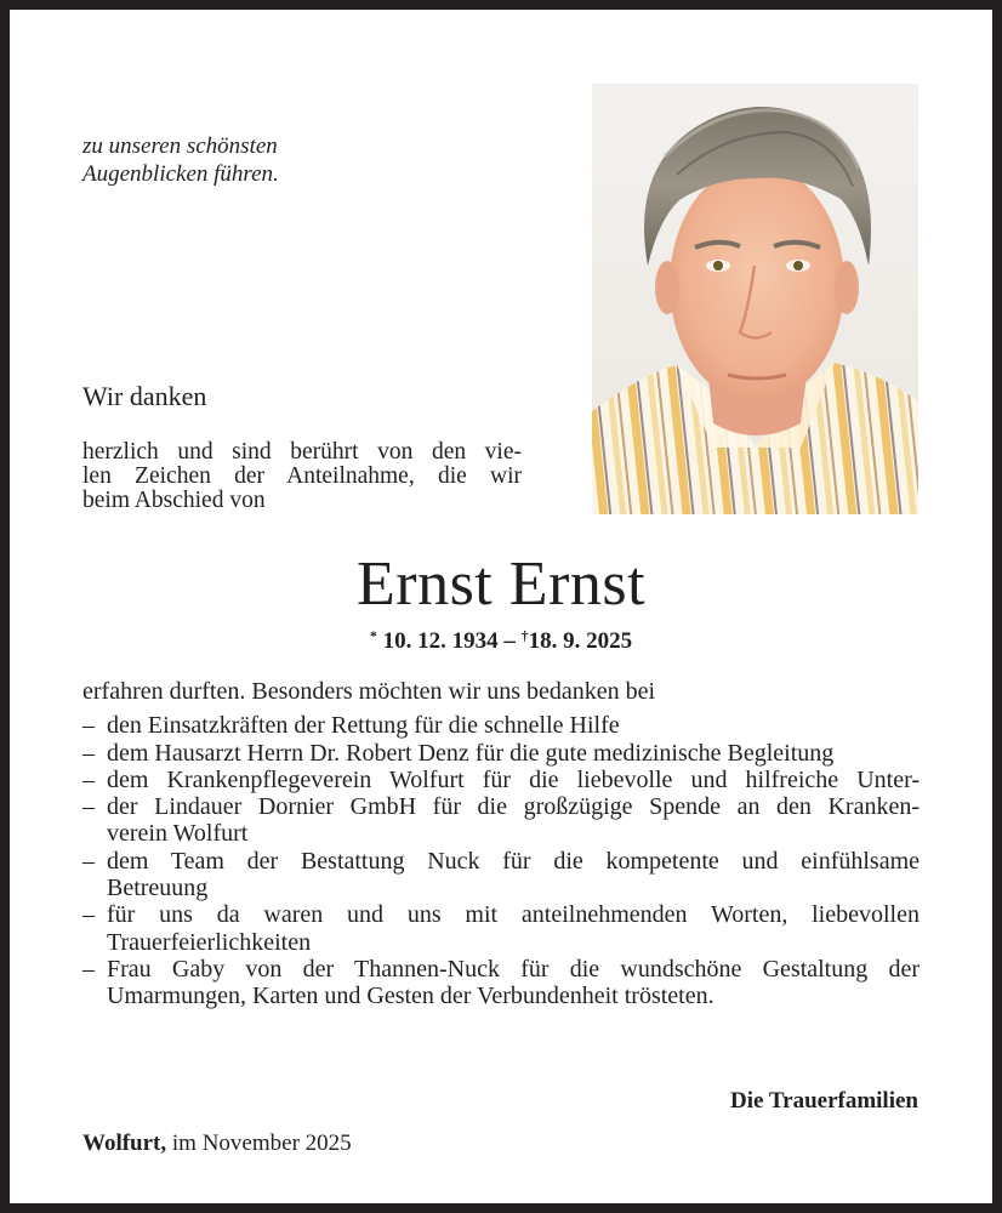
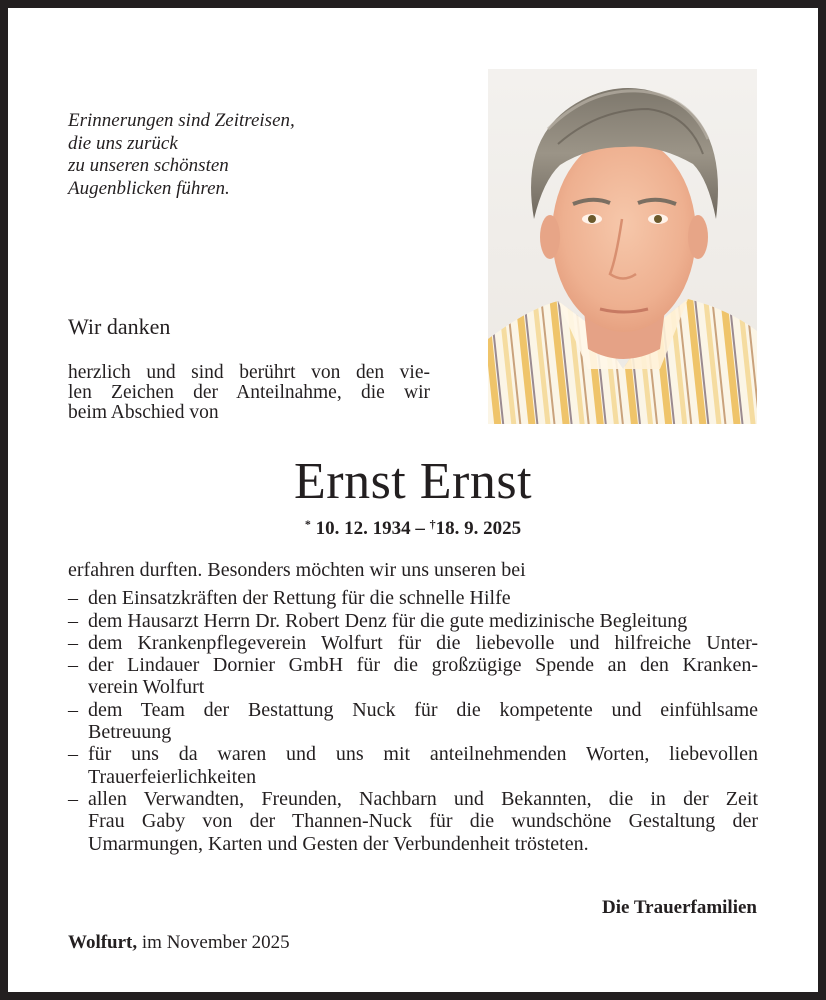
+ Erinnerungen sind Zeitreisen,
+ die uns zurück
  zu unseren schönsten
  Augenblicken führen.
  Wir danken
  herzlich und sind berührt von den vie-
  len Zeichen der Anteilnahme, die wir
  beim Abschied von
  Ernst Ernst
  * 10. 12. 1934 – †18. 9. 2025
- erfahren durften. Besonders möchten wir uns bedanken bei
+ erfahren durften. Besonders möchten wir uns unseren bei
  –
  den Einsatzkräften der Rettung für die schnelle Hilfe
  –
  dem Hausarzt Herrn Dr. Robert Denz für die gute medizinische Begleitung
  –
  dem Krankenpflegeverein Wolfurt für die liebevolle und hilfreiche Unter-
  –
  der Lindauer Dornier GmbH für die großzügige Spende an den Kranken-
  verein Wolfurt
  –
  dem Team der Bestattung Nuck für die kompetente und einfühlsame
  Betreuung
  –
  für uns da waren und uns mit anteilnehmenden Worten, liebevollen
  Trauerfeierlichkeiten
  –
+ allen Verwandten, Freunden, Nachbarn und Bekannten, die in der Zeit
  Frau Gaby von der Thannen-Nuck für die wundschöne Gestaltung der
  Umarmungen, Karten und Gesten der Verbundenheit trösteten.
  Die Trauerfamilien
  Wolfurt, im November 2025
